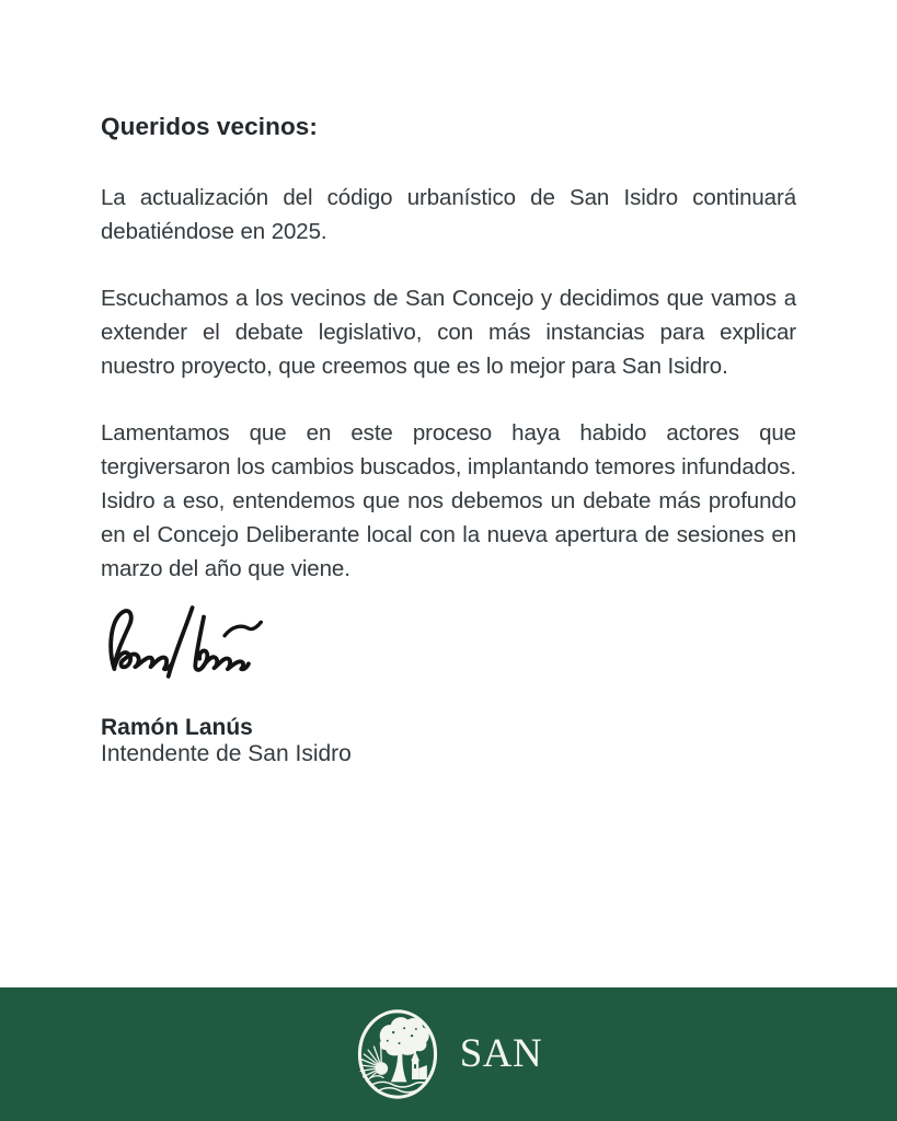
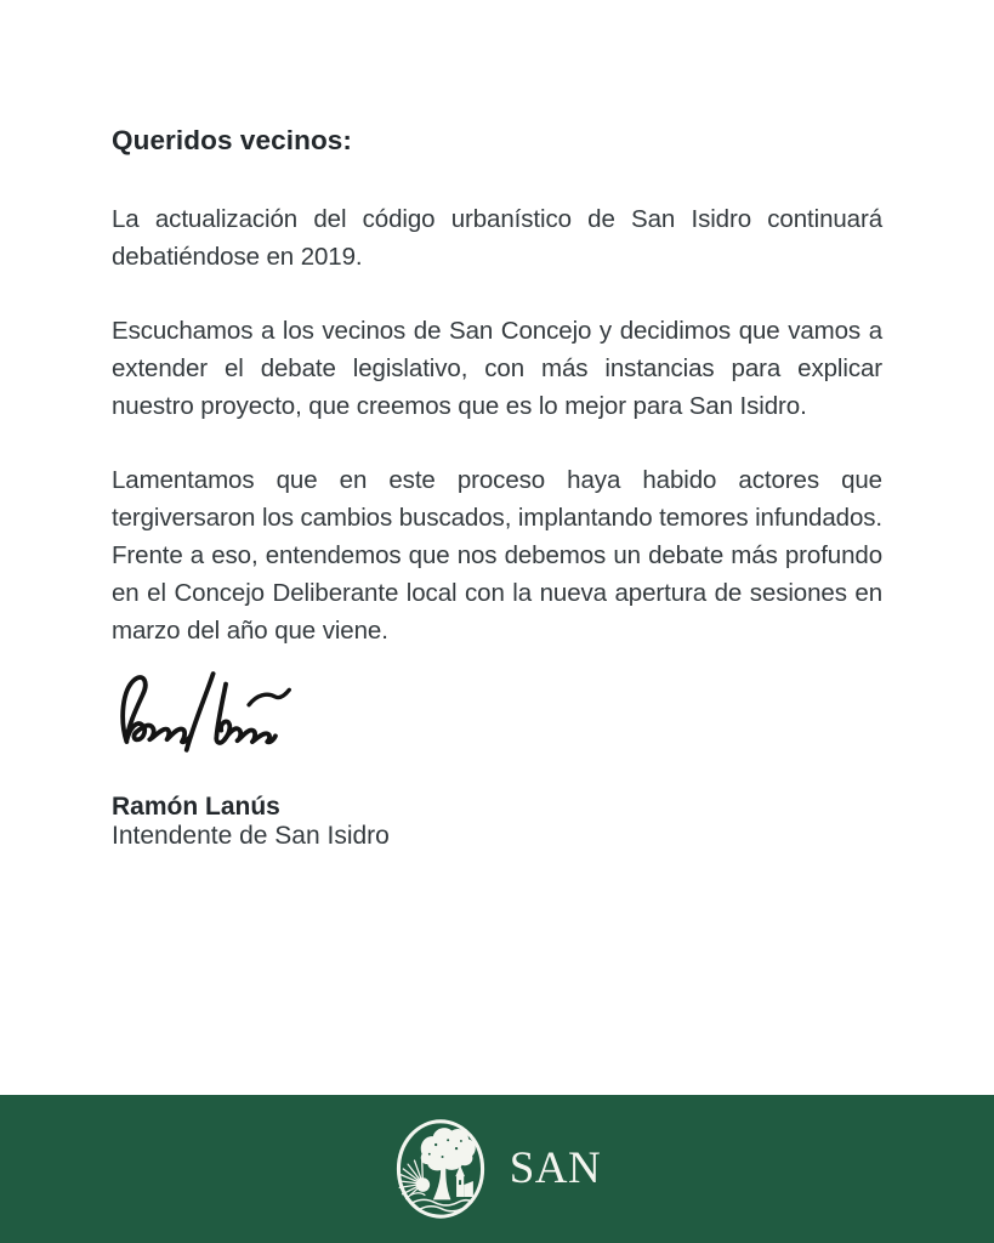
  Queridos vecinos:
- La actualización del código urbanístico de San Isidro continuará debatiéndose en 2025.
+ La actualización del código urbanístico de San Isidro continuará debatiéndose en 2019.
  Escuchamos a los vecinos de San Concejo y decidimos que vamos a extender el debate legislativo, con más instancias para explicar nuestro proyecto, que creemos que es lo mejor para San Isidro.
- Lamentamos que en este proceso haya habido actores que tergiversaron los cambios buscados, implantando temores infundados. Isidro a eso, entendemos que nos debemos un debate más profundo en el Concejo Deliberante local con la nueva apertura de sesiones en marzo del año que viene.
+ Lamentamos que en este proceso haya habido actores que tergiversaron los cambios buscados, implantando temores infundados. Frente a eso, entendemos que nos debemos un debate más profundo en el Concejo Deliberante local con la nueva apertura de sesiones en marzo del año que viene.
  Ramón Lanús
  Intendente de San Isidro
  SAN
